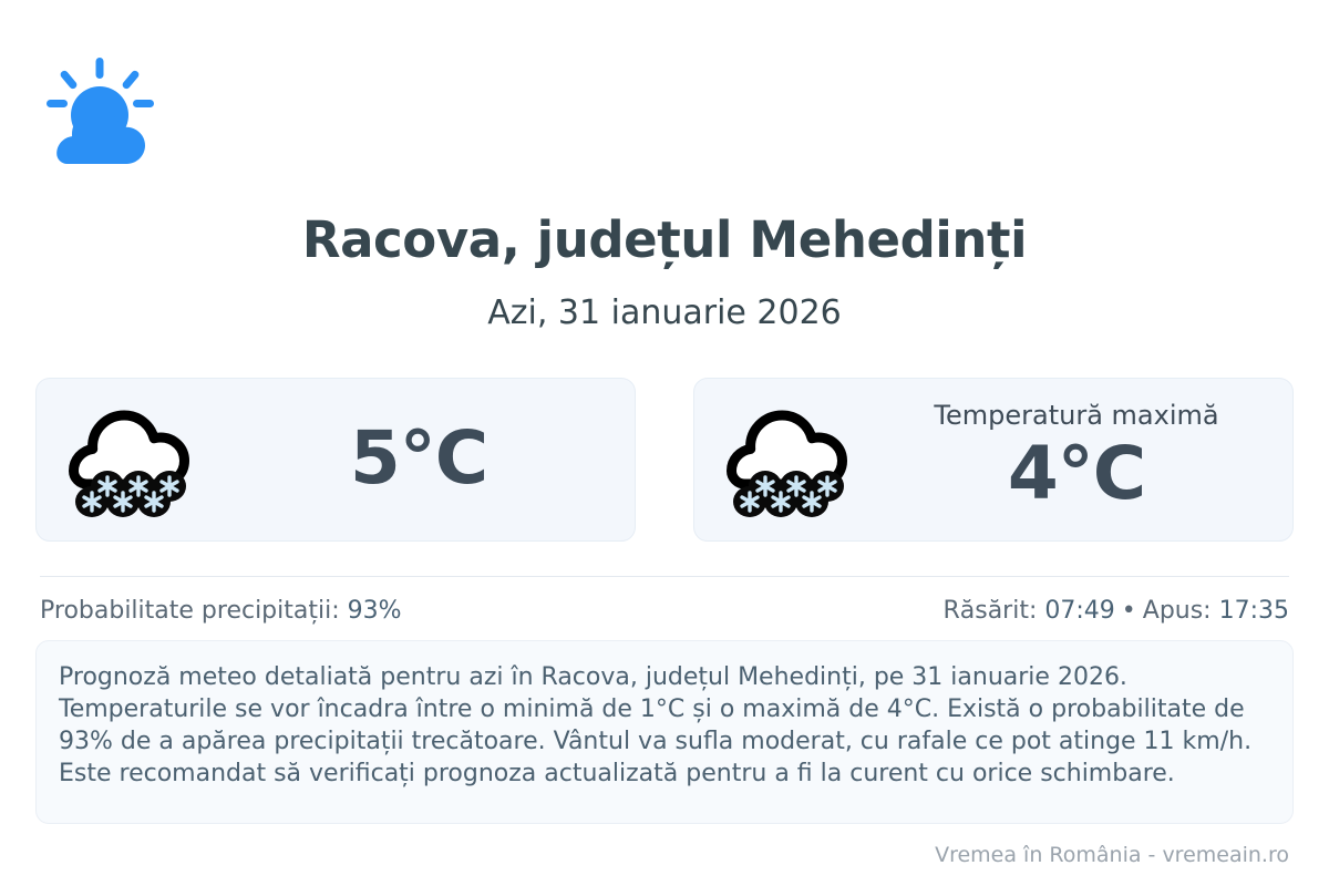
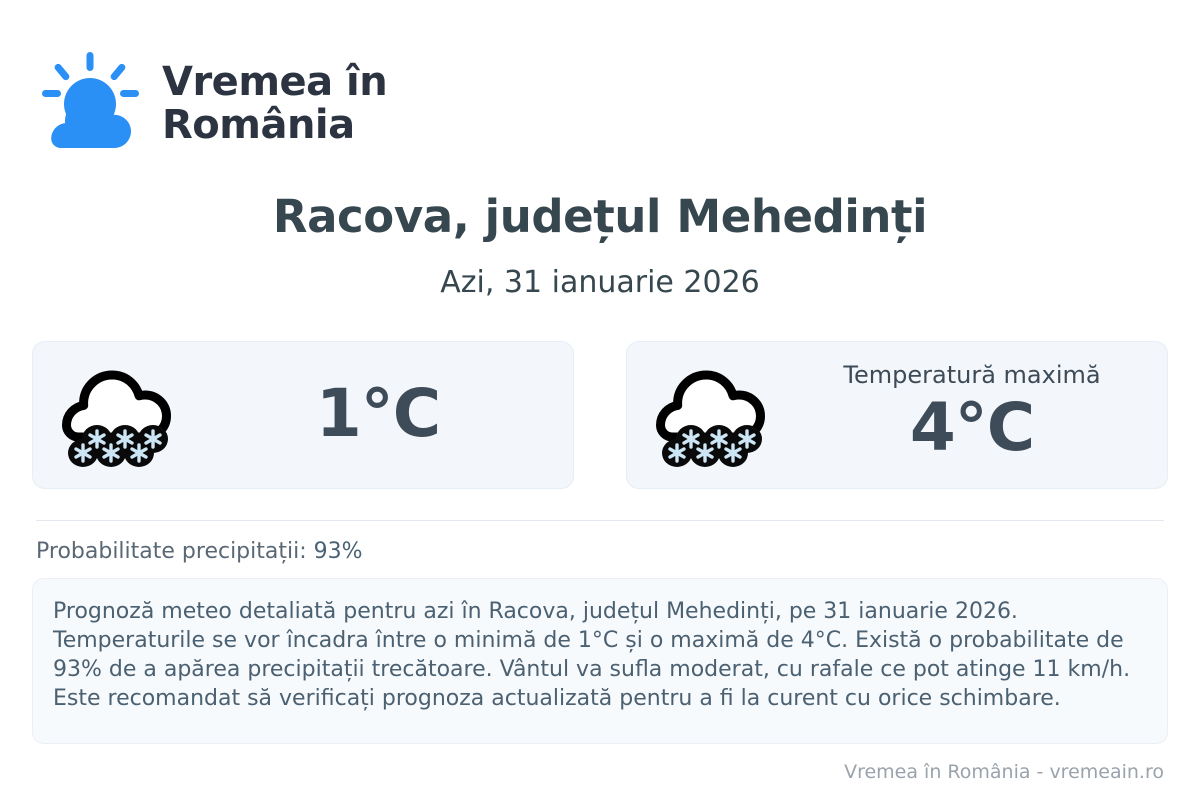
+ Vremea în
+ România
  Racova, județul Mehedinți
  Azi, 31 ianuarie 2026
- 5°C
+ 1°C
  Temperatură maximă
  4°C
  Probabilitate precipitații: 93%
- Răsărit: 07:49 • Apus: 17:35
  Prognoză meteo detaliată pentru azi în Racova, județul Mehedinți, pe 31 ianuarie 2026. Temperaturile se vor încadra între o minimă de 1°C și o maximă de 4°C. Există o probabilitate de 93% de a apărea precipitații trecătoare. Vântul va sufla moderat, cu rafale ce pot atinge 11 km/h. Este recomandat să verificați prognoza actualizată pentru a fi la curent cu orice schimbare.
  Vremea în România - vremeain.ro
